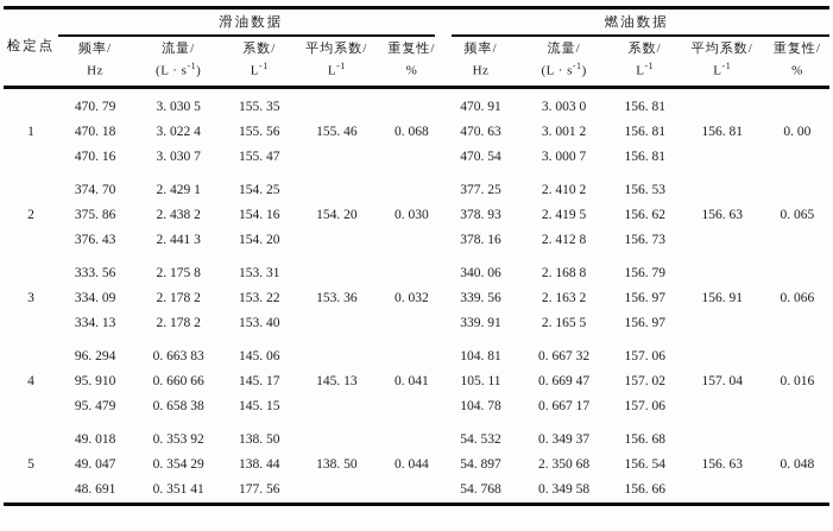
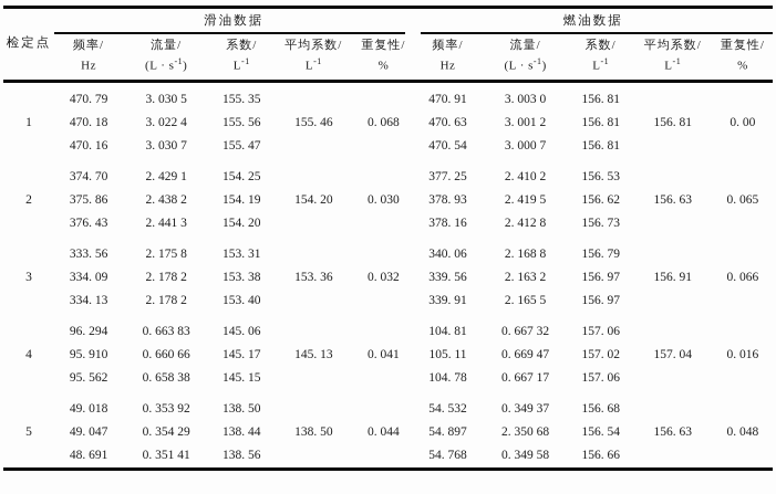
  检定点	滑油数据	燃油数据
  频率/ Hz	流量/ (L · s-1)	系数/ L-1	平均系数/ L-1	重复性/ %	频率/ Hz	流量/ (L · s-1)	系数/ L-1	平均系数/ L-1	重复性/ %
  1	470. 79	3. 030 5	155. 35	155. 46	0. 068	470. 91	3. 003 0	156. 81	156. 81	0. 00
  470. 18	3. 022 4	155. 56	470. 63	3. 001 2	156. 81
  470. 16	3. 030 7	155. 47	470. 54	3. 000 7	156. 81
  2	374. 70	2. 429 1	154. 25	154. 20	0. 030	377. 25	2. 410 2	156. 53	156. 63	0. 065
- 375. 86	2. 438 2	154. 16	378. 93	2. 419 5	156. 62
+ 375. 86	2. 438 2	154. 19	378. 93	2. 419 5	156. 62
  376. 43	2. 441 3	154. 20	378. 16	2. 412 8	156. 73
  3	333. 56	2. 175 8	153. 31	153. 36	0. 032	340. 06	2. 168 8	156. 79	156. 91	0. 066
- 334. 09	2. 178 2	153. 22	339. 56	2. 163 2	156. 97
+ 334. 09	2. 178 2	153. 38	339. 56	2. 163 2	156. 97
  334. 13	2. 178 2	153. 40	339. 91	2. 165 5	156. 97
  4	96. 294	0. 663 83	145. 06	145. 13	0. 041	104. 81	0. 667 32	157. 06	157. 04	0. 016
  95. 910	0. 660 66	145. 17	105. 11	0. 669 47	157. 02
- 95. 479	0. 658 38	145. 15	104. 78	0. 667 17	157. 06
+ 95. 562	0. 658 38	145. 15	104. 78	0. 667 17	157. 06
  5	49. 018	0. 353 92	138. 50	138. 50	0. 044	54. 532	0. 349 37	156. 68	156. 63	0. 048
  49. 047	0. 354 29	138. 44	54. 897	2. 350 68	156. 54
- 48. 691	0. 351 41	177. 56	54. 768	0. 349 58	156. 66
+ 48. 691	0. 351 41	138. 56	54. 768	0. 349 58	156. 66
